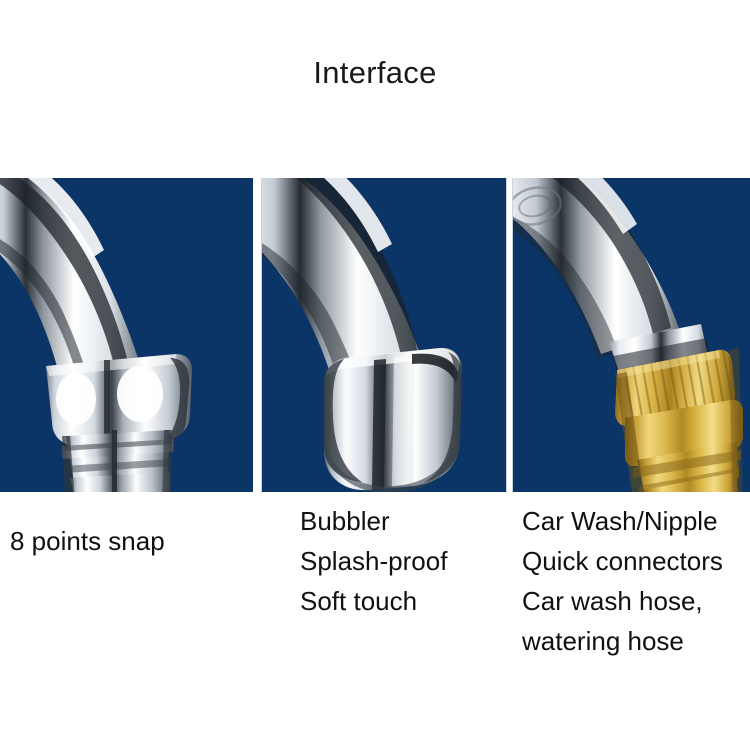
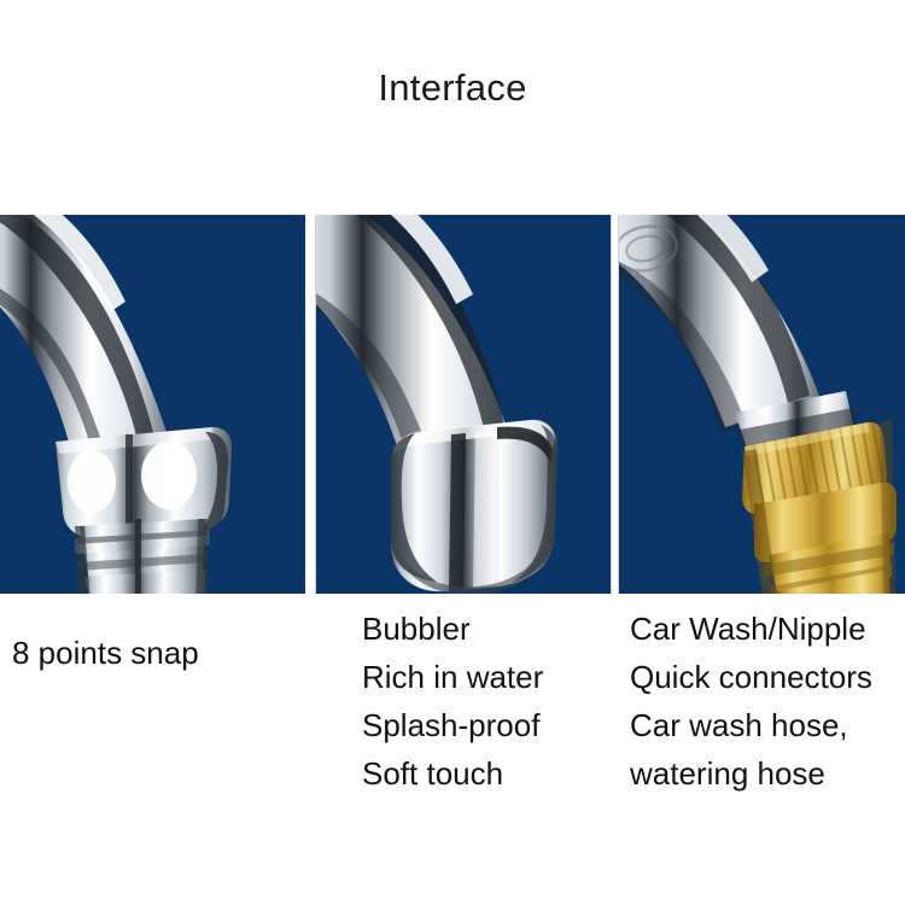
  Interface
  8 points snap
  Bubbler
+ Rich in water
  Splash-proof
  Soft touch
  Car Wash/Nipple
  Quick connectors
  Car wash hose,
  watering hose
